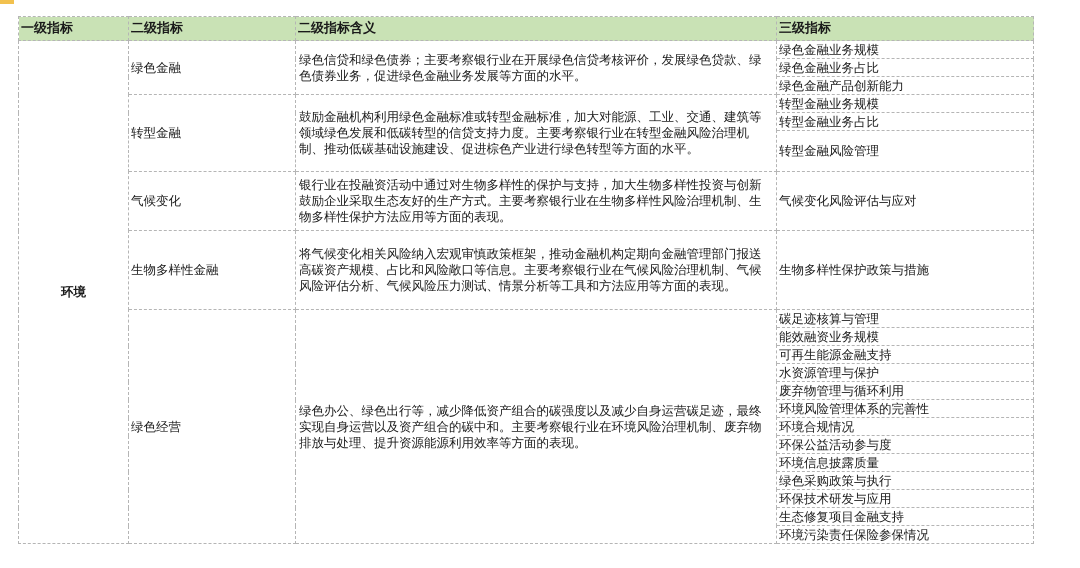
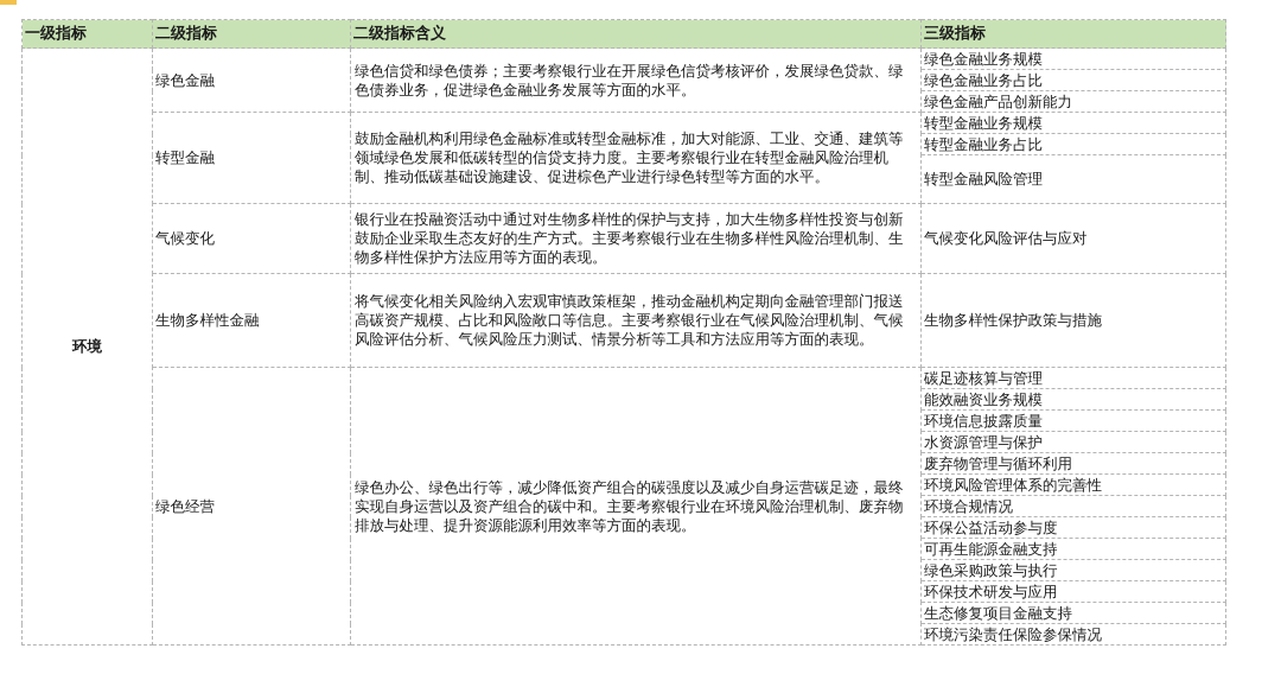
  一级指标	二级指标	二级指标含义	三级指标
  环境	绿色金融	绿色信贷和绿色债券；主要考察银行业在开展绿色信贷考核评价，发展绿色贷款、绿色债券业务，促进绿色金融业务发展等方面的水平。	绿色金融业务规模
  绿色金融业务占比
  绿色金融产品创新能力
  转型金融	鼓励金融机构利用绿色金融标准或转型金融标准，加大对能源、工业、交通、建筑等领域绿色发展和低碳转型的信贷支持力度。主要考察银行业在转型金融风险治理机制、推动低碳基础设施建设、促进棕色产业进行绿色转型等方面的水平。	转型金融业务规模
  转型金融业务占比
  转型金融风险管理
  气候变化	银行业在投融资活动中通过对生物多样性的保护与支持，加大生物多样性投资与创新鼓励企业采取生态友好的生产方式。主要考察银行业在生物多样性风险治理机制、生物多样性保护方法应用等方面的表现。	气候变化风险评估与应对
  生物多样性金融	将气候变化相关风险纳入宏观审慎政策框架，推动金融机构定期向金融管理部门报送高碳资产规模、占比和风险敞口等信息。主要考察银行业在气候风险治理机制、气候风险评估分析、气候风险压力测试、情景分析等工具和方法应用等方面的表现。	生物多样性保护政策与措施
  绿色经营	绿色办公、绿色出行等，减少降低资产组合的碳强度以及减少自身运营碳足迹，最终实现自身运营以及资产组合的碳中和。主要考察银行业在环境风险治理机制、废弃物排放与处理、提升资源能源利用效率等方面的表现。	碳足迹核算与管理
  能效融资业务规模
- 可再生能源金融支持
+ 环境信息披露质量
  水资源管理与保护
  废弃物管理与循环利用
  环境风险管理体系的完善性
  环境合规情况
  环保公益活动参与度
- 环境信息披露质量
+ 可再生能源金融支持
  绿色采购政策与执行
  环保技术研发与应用
  生态修复项目金融支持
  环境污染责任保险参保情况
